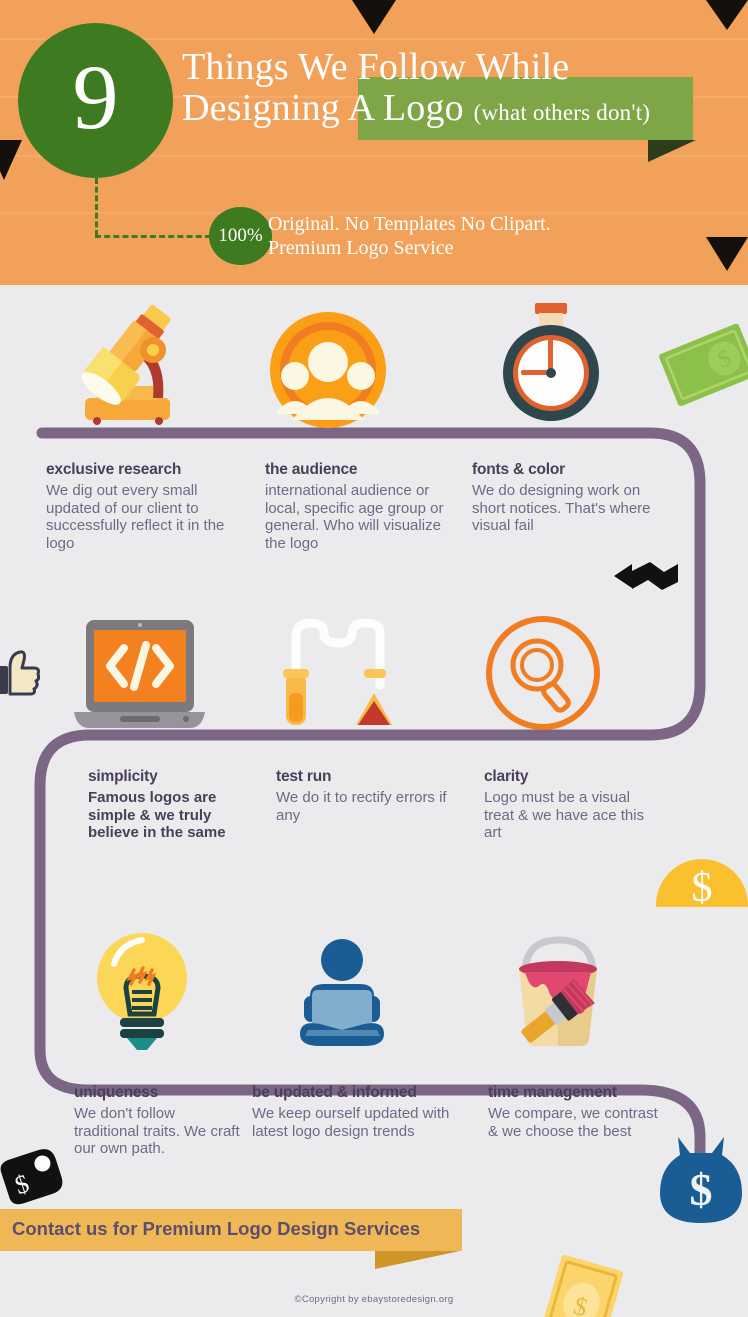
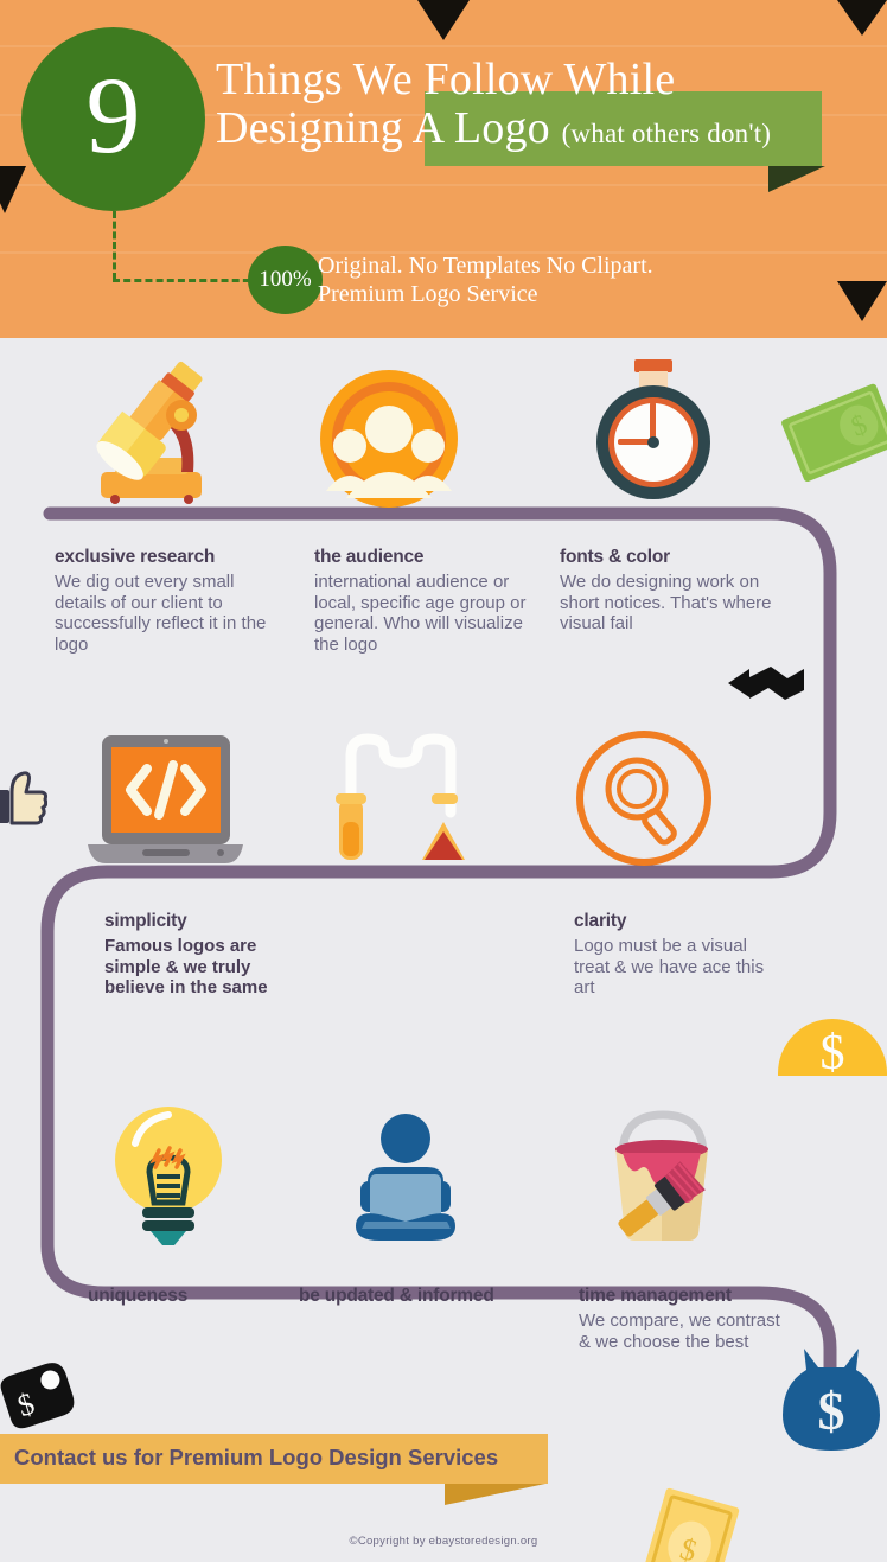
  9
  Things We Follow While
  Designing A Logo (what others don't)
  100%
  Original. No Templates No Clipart.
  Premium Logo Service
  exclusive research
- We dig out every small updated of our client to successfully reflect it in the logo
+ We dig out every small details of our client to successfully reflect it in the logo
  the audience
  international audience or local, specific age group or general. Who will visualize the logo
  fonts & color
  We do designing work on short notices. That's where visual fail
  simplicity
  Famous logos are simple & we truly believe in the same
- test run
- We do it to rectify errors if any
  clarity
  Logo must be a visual treat & we have ace this art
  uniqueness
- We don't follow traditional traits. We craft our own path.
  be updated & informed
- We keep ourself updated with latest logo design trends
  time management
  We compare, we contrast & we choose the best
  $
  $
  Contact us for Premium Logo Design Services
  ©Copyright by ebaystoredesign.org
